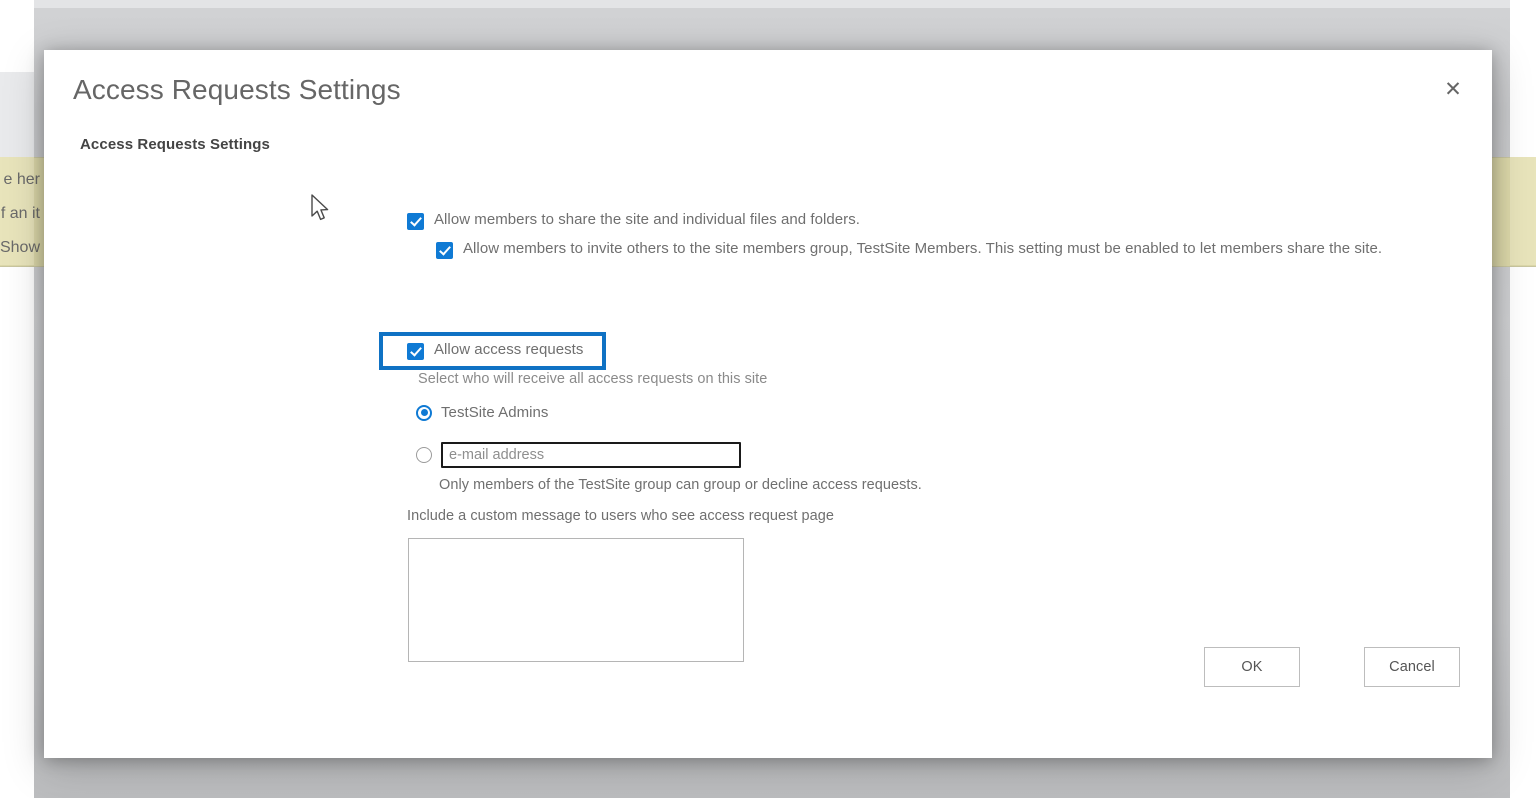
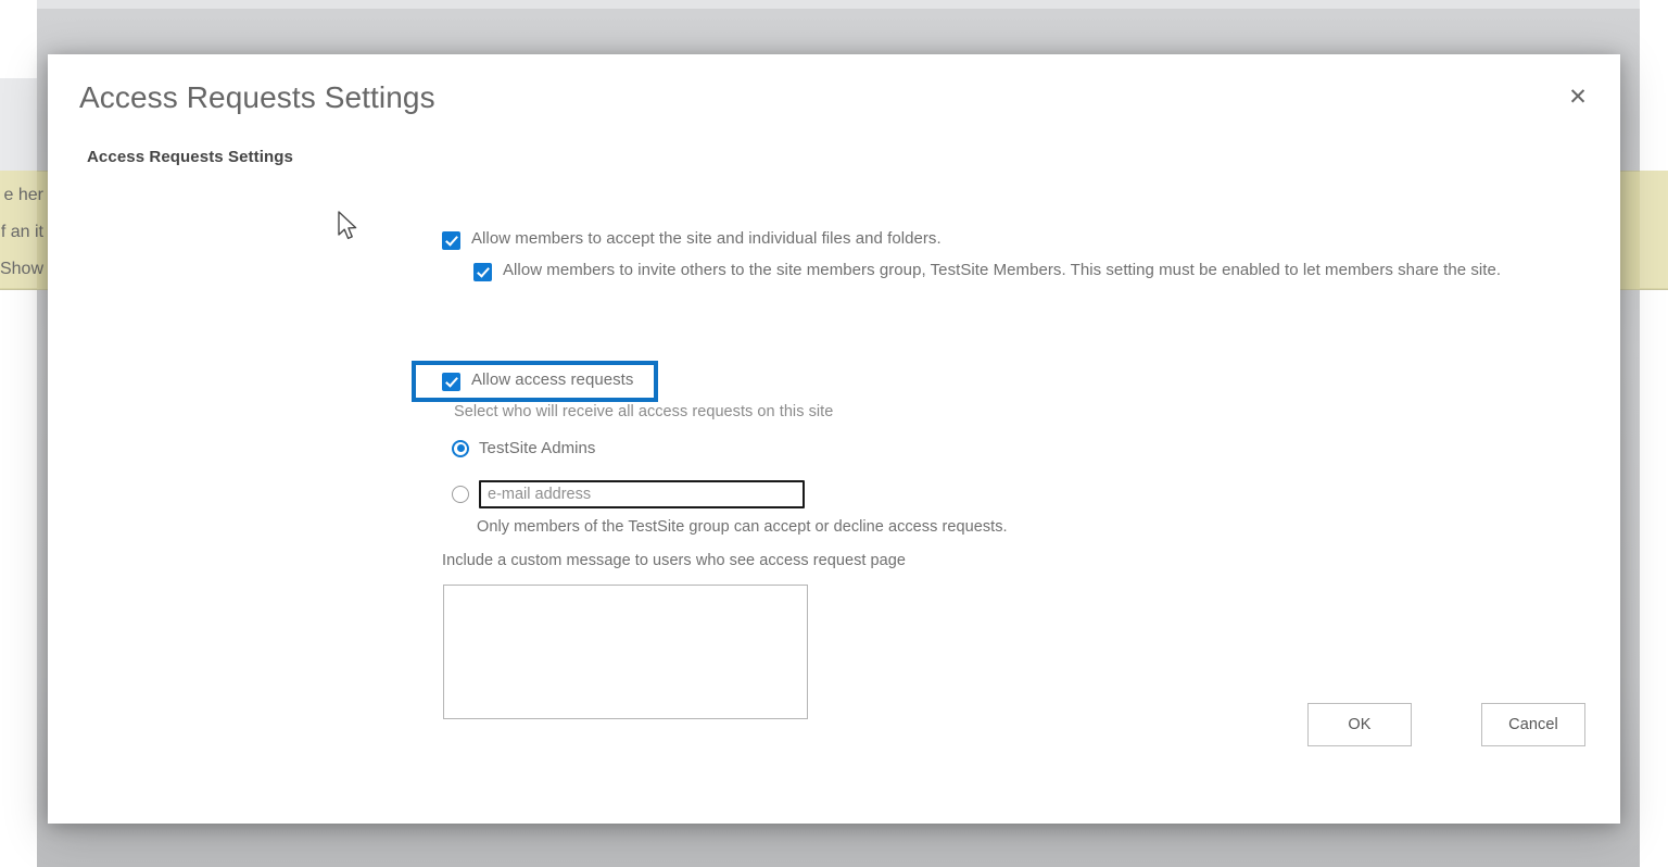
  e her
  f an it
  Show
  ✕
  Access Requests Settings
  Access Requests Settings
- Allow members to share the site and individual files and folders.
+ Allow members to accept the site and individual files and folders.
  Allow members to invite others to the site members group, TestSite Members. This setting must be enabled to let members share the site.
  Allow access requests
  Select who will receive all access requests on this site
  TestSite Admins
  e-mail address
- Only members of the TestSite group can group or decline access requests.
+ Only members of the TestSite group can accept or decline access requests.
  Include a custom message to users who see access request page
  OK
  Cancel
